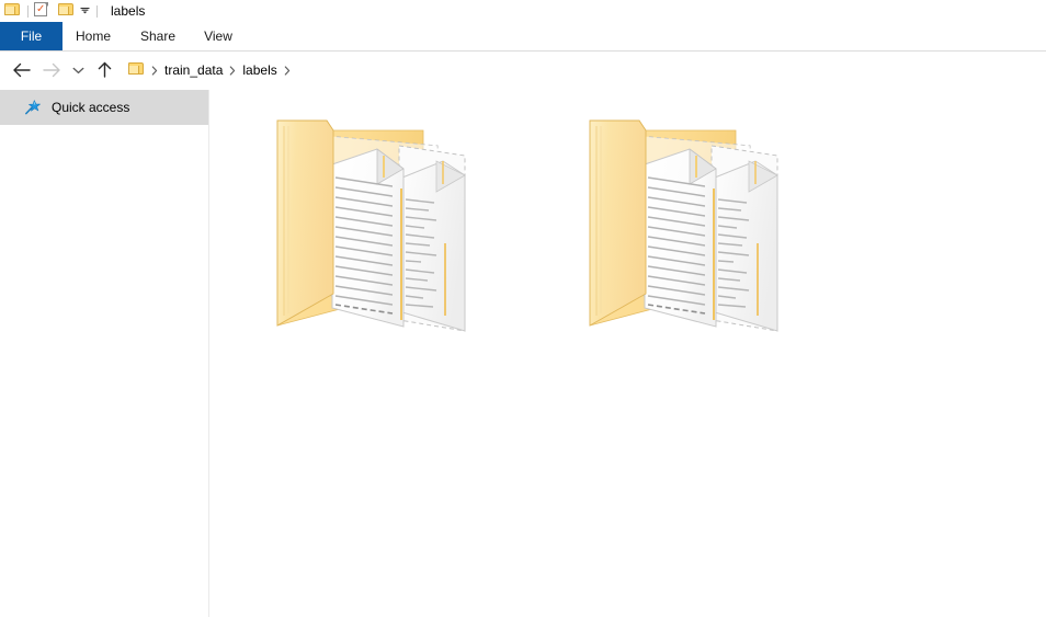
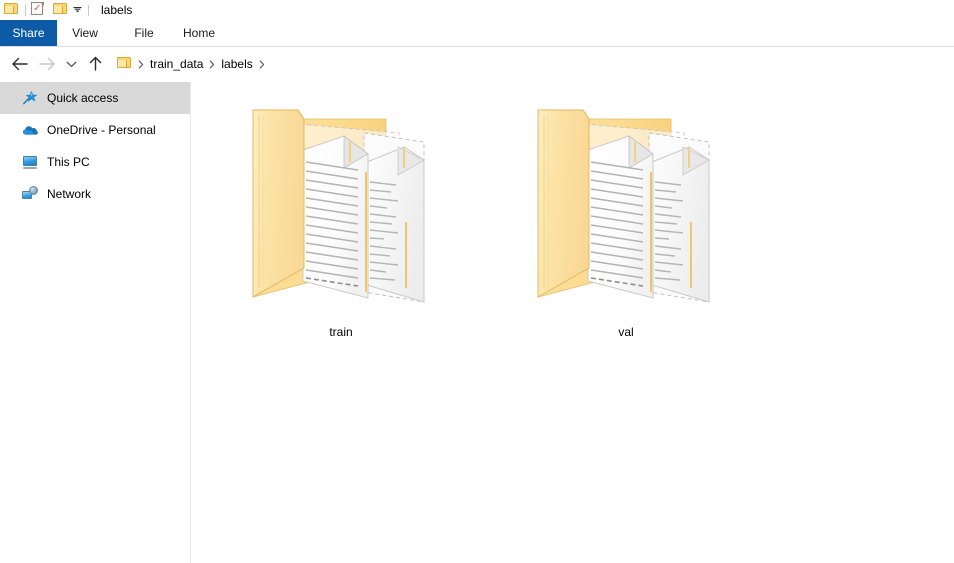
  ✓
  labels
- File
+ Share
- Home
+ View
- Share
+ File
- View
+ Home
  train_data
  labels
  Quick access
+ OneDrive - Personal
+ This PC
+ Network
+ train
+ val
